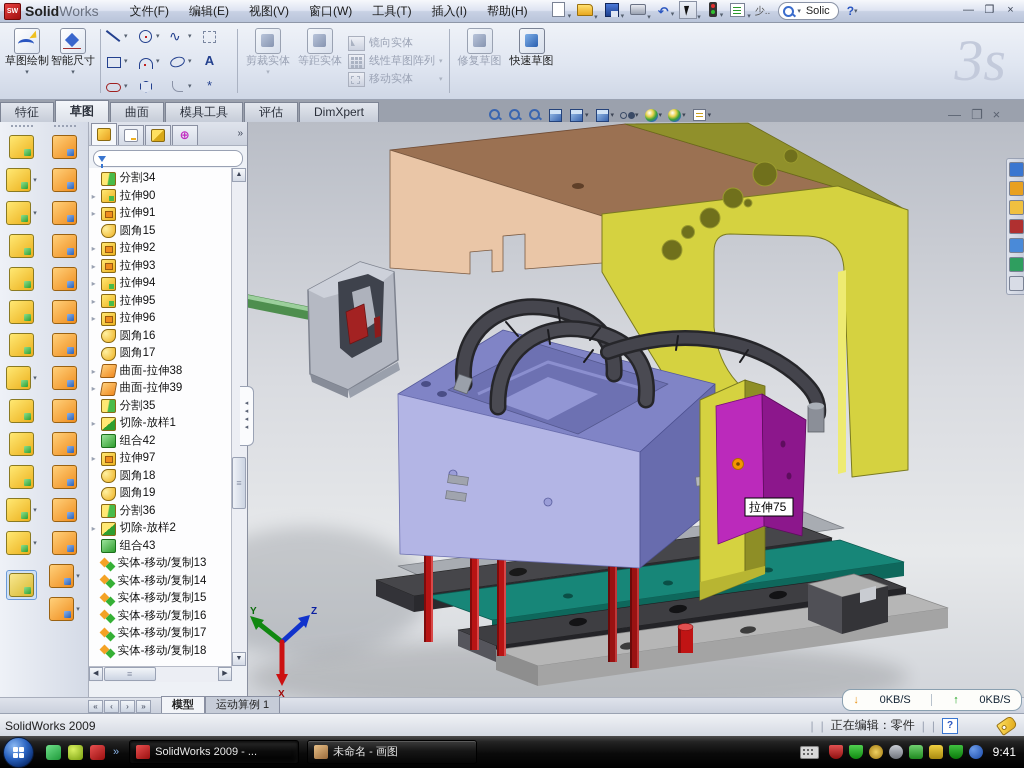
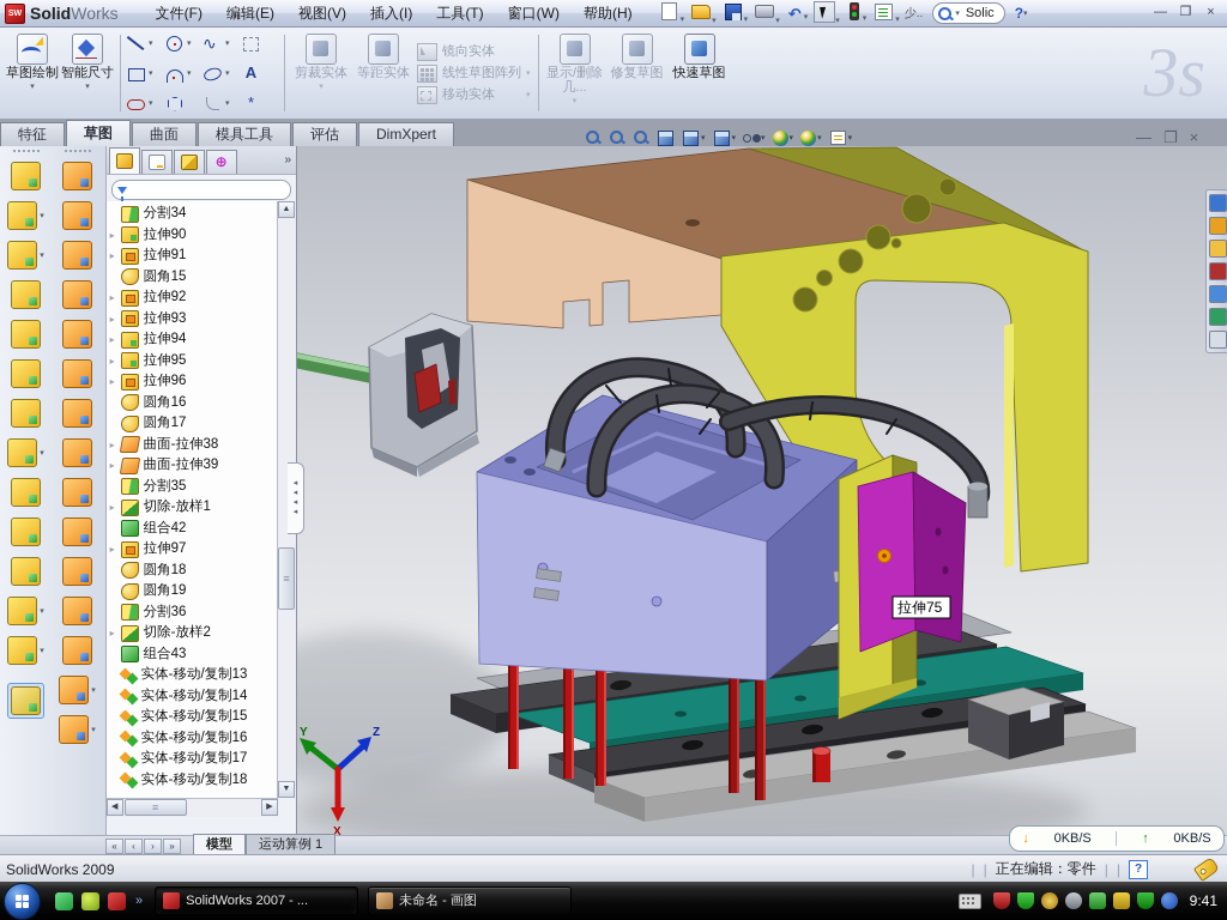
  SolidWorks
  文件(F)
  编辑(E)
  视图(V)
- 窗口(W)
+ 插入(I)
  工具(T)
- 插入(I)
+ 窗口(W)
  帮助(H)
  少..
  Solic
  ?
  —
  ❐
  ×
  草图绘制
  智能尺寸
  ∿
  A
  *
  剪裁实体
  等距实体
  镜向实体
  线性草图阵列
  移动实体
+ 显示/删除几...
  修复草图
  快速草图
  3s
  特征
  草图
  曲面
  模具工具
  评估
  DimXpert
  ⊕
  »
  分割34
  ▸
  拉伸90
  ▸
  拉伸91
  圆角15
  ▸
  拉伸92
  ▸
  拉伸93
  ▸
  拉伸94
  ▸
  拉伸95
  ▸
  拉伸96
  圆角16
  圆角17
  ▸
  曲面-拉伸38
  ▸
  曲面-拉伸39
  分割35
  ▸
  切除-放样1
  组合42
  ▸
  拉伸97
  圆角18
  圆角19
  分割36
  ▸
  切除-放样2
  组合43
  实体-移动/复制13
  实体-移动/复制14
  实体-移动/复制15
  实体-移动/复制16
  实体-移动/复制17
  实体-移动/复制18
  Y
  Z
  X
  拉伸75
  —
  ❐
  ×
  «
  ‹
  ›
  »
  模型
  运动算例 1
  SolidWorks 2009
  |
  |
  正在编辑：零件
  |
  |
  ?
  ↓
  0KB/S
  ↑
  0KB/S
  »
- SolidWorks 2009 - ...
+ SolidWorks 2007 - ...
  未命名 - 画图
  9:41
